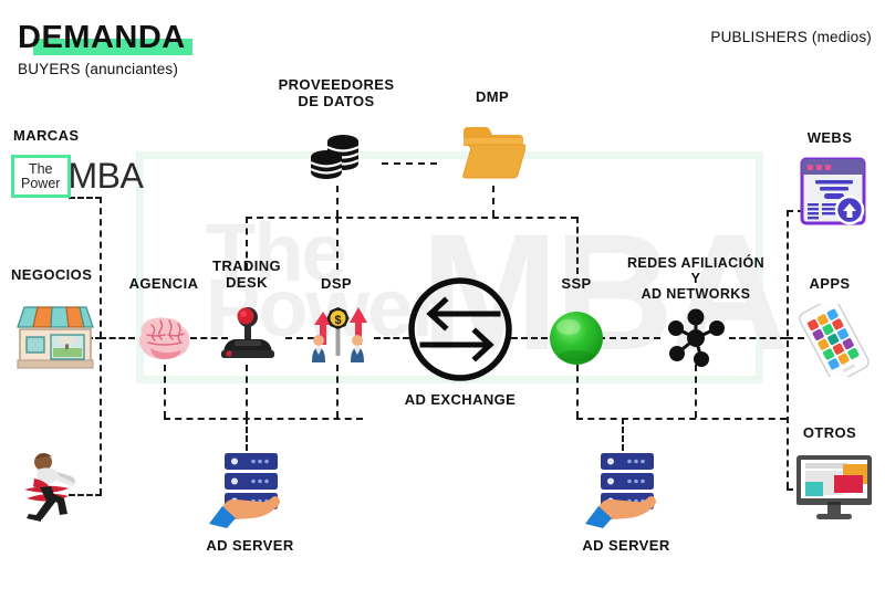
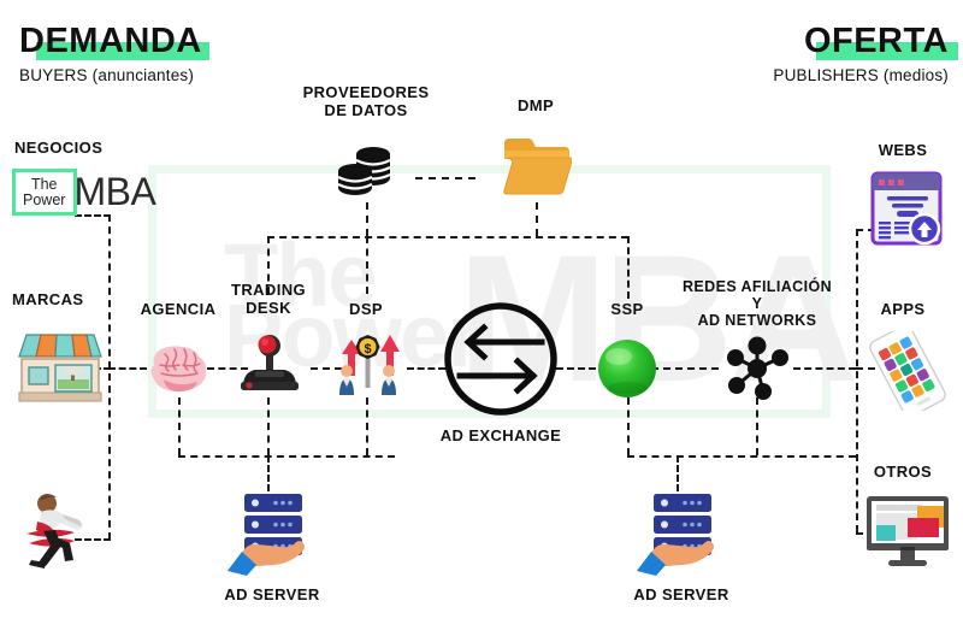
  The
  Poer
  DEMANDA
  BUYERS (anunciantes)
+ OFERTA
  PUBLISHERS (medios)
- MARCAS
+ NEGOCIOS
  The
  Power
  MBA
- NEGOCIOS
+ MARCAS
  PROVEEDORES
  DE DATOS
  DMP
  AGENCIA
  TRADING
  DESK
  DSP
  $
  AD EXCHANGE
  SSP
  REDES AFILIACIÓN Y
  AD NETWORKS
  AD SERVER
  AD SERVER
  WEBS
  APPS
  OTROS
